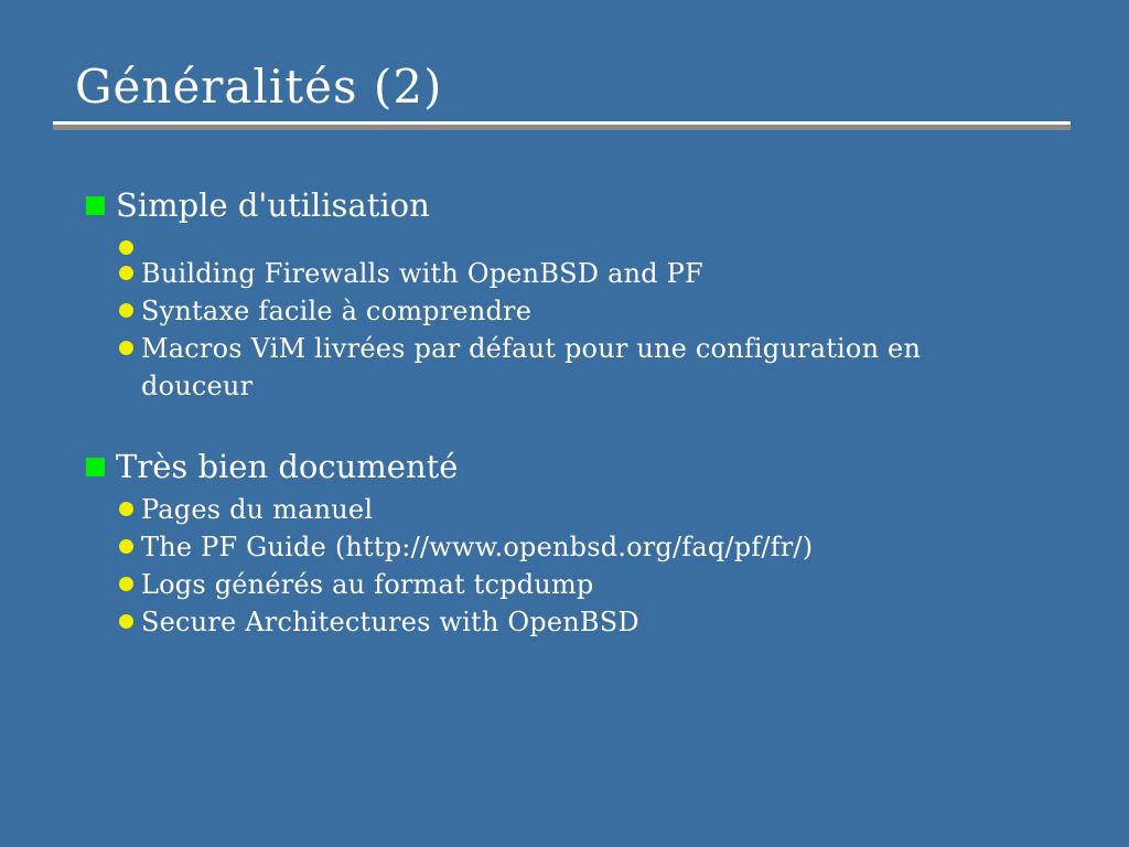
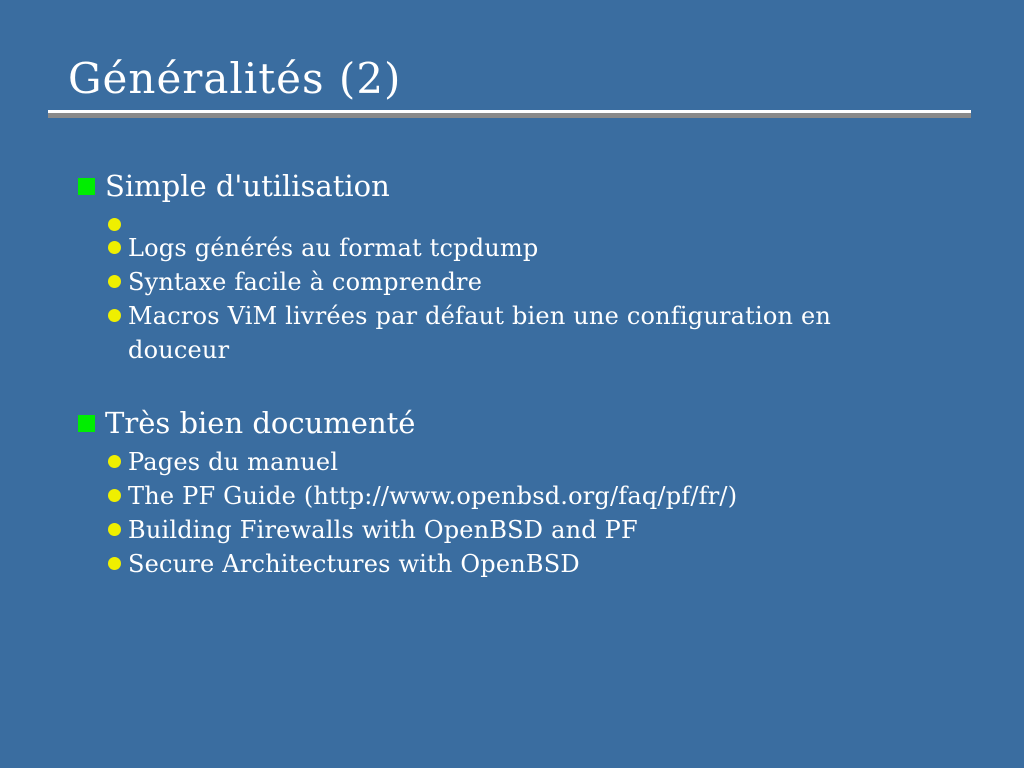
  Généralités (2)
  Simple d'utilisation
- Building Firewalls with OpenBSD and PF
+ Logs générés au format tcpdump
  Syntaxe facile à comprendre
- Macros ViM livrées par défaut pour une configuration en douceur
+ Macros ViM livrées par défaut bien une configuration en douceur
  Très bien documenté
  Pages du manuel
  The PF Guide (http://www.openbsd.org/faq/pf/fr/)
- Logs générés au format tcpdump
+ Building Firewalls with OpenBSD and PF
  Secure Architectures with OpenBSD
